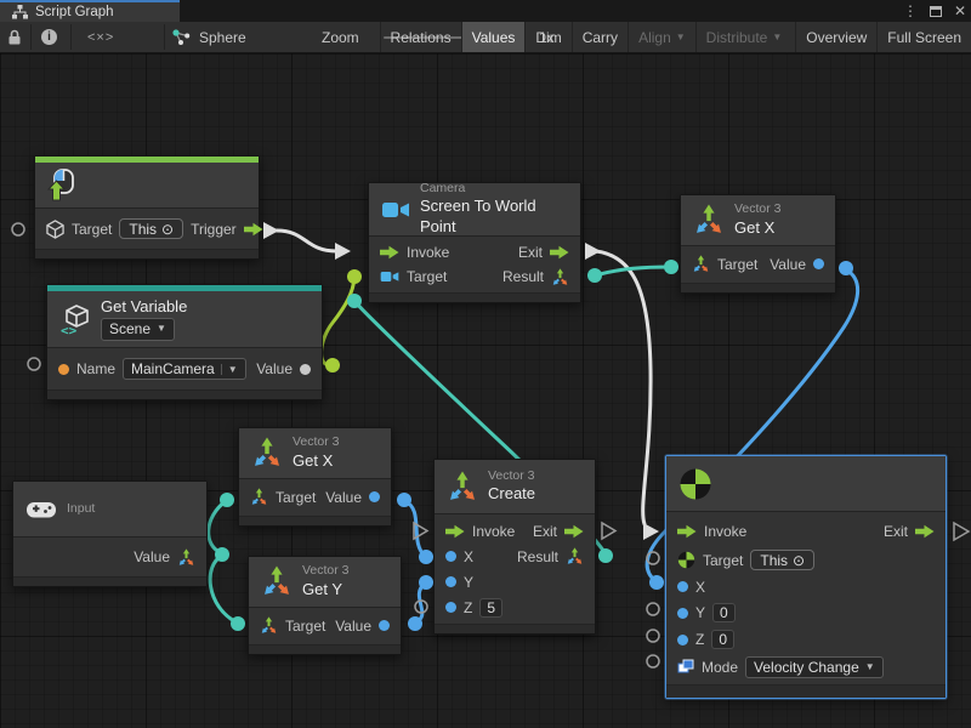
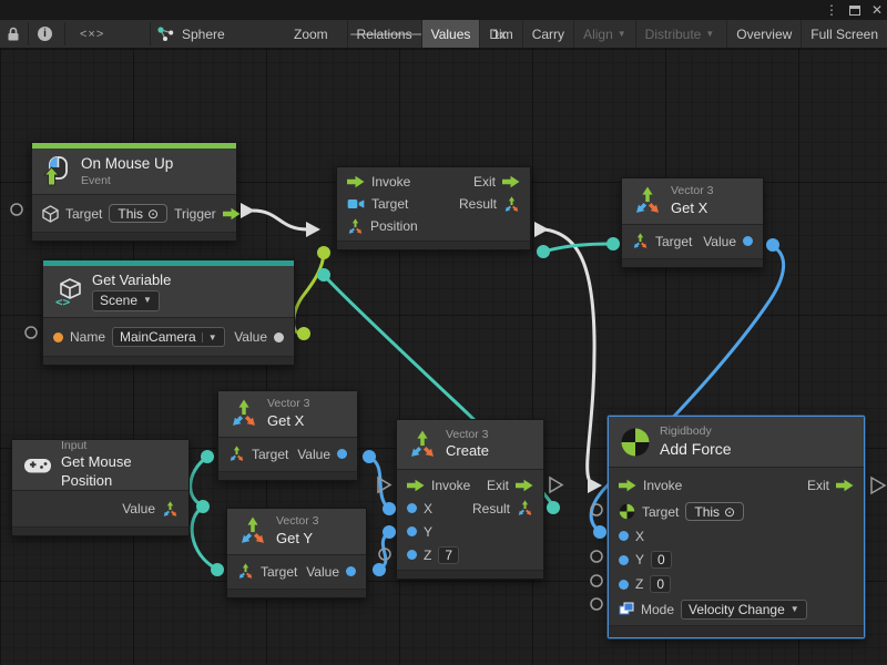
- Script Graph
  ⋮
  ✕
  i
  <×>
  Sphere
  Zoom
  1x
  Relations
  Values
  Dim
  Carry
  Align
  ▼
  Distribute
  ▼
  Overview
  Full Screen
+ On Mouse Up
+ Event
  Target
  This
  ⊙
  Trigger
  <>
  Get Variable
  Scene
  ▼
  Name
  MainCamera
  ▼
  Value
- Camera
- Screen To World Point
  Invoke
  Exit
  Target
  Result
+ Position
  Vector 3
  Get X
  Target
  Value
  Vector 3
  Get X
  Target
  Value
  Vector 3
  Get Y
  Target
  Value
  Input
+ Get Mouse Position
  Value
  Vector 3
  Create
  Invoke
  Exit
  X
  Result
  Y
  Z
- 5
+ 7
+ Rigidbody
+ Add Force
  Invoke
  Exit
  Target
  This
  ⊙
  X
  Y
  0
  Z
  0
  Mode
  Velocity Change
  ▼
